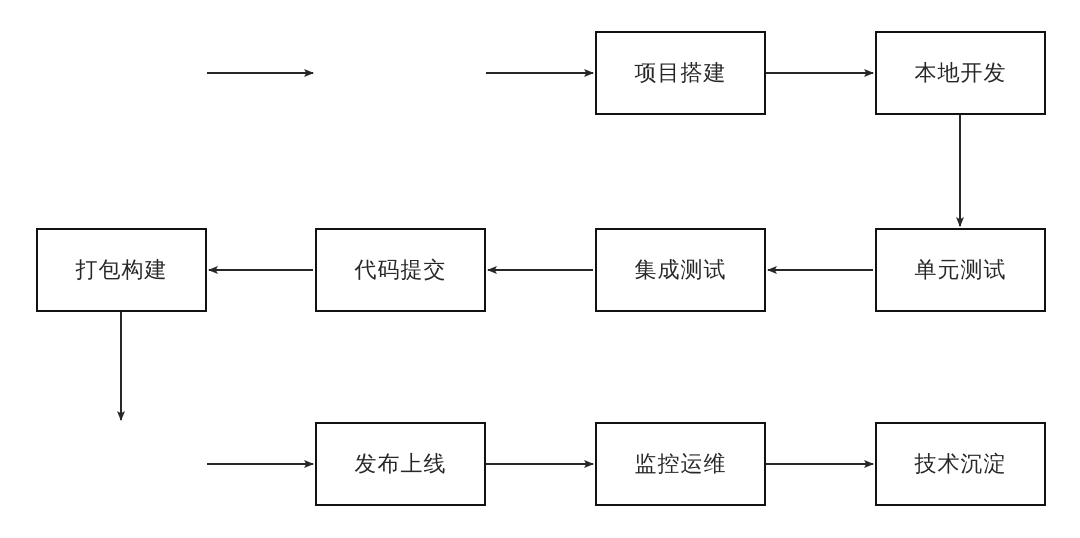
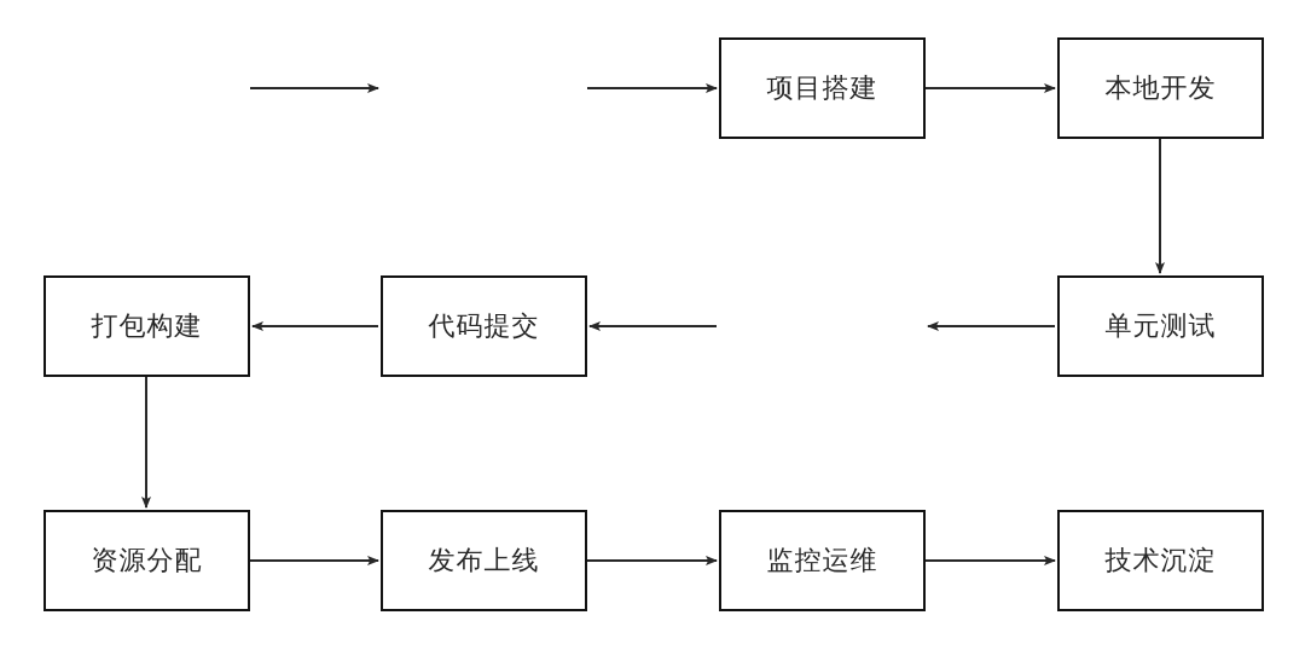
  项目搭建
  本地开发
  单元测试
- 集成测试
  代码提交
  打包构建
+ 资源分配
  发布上线
  监控运维
  技术沉淀
